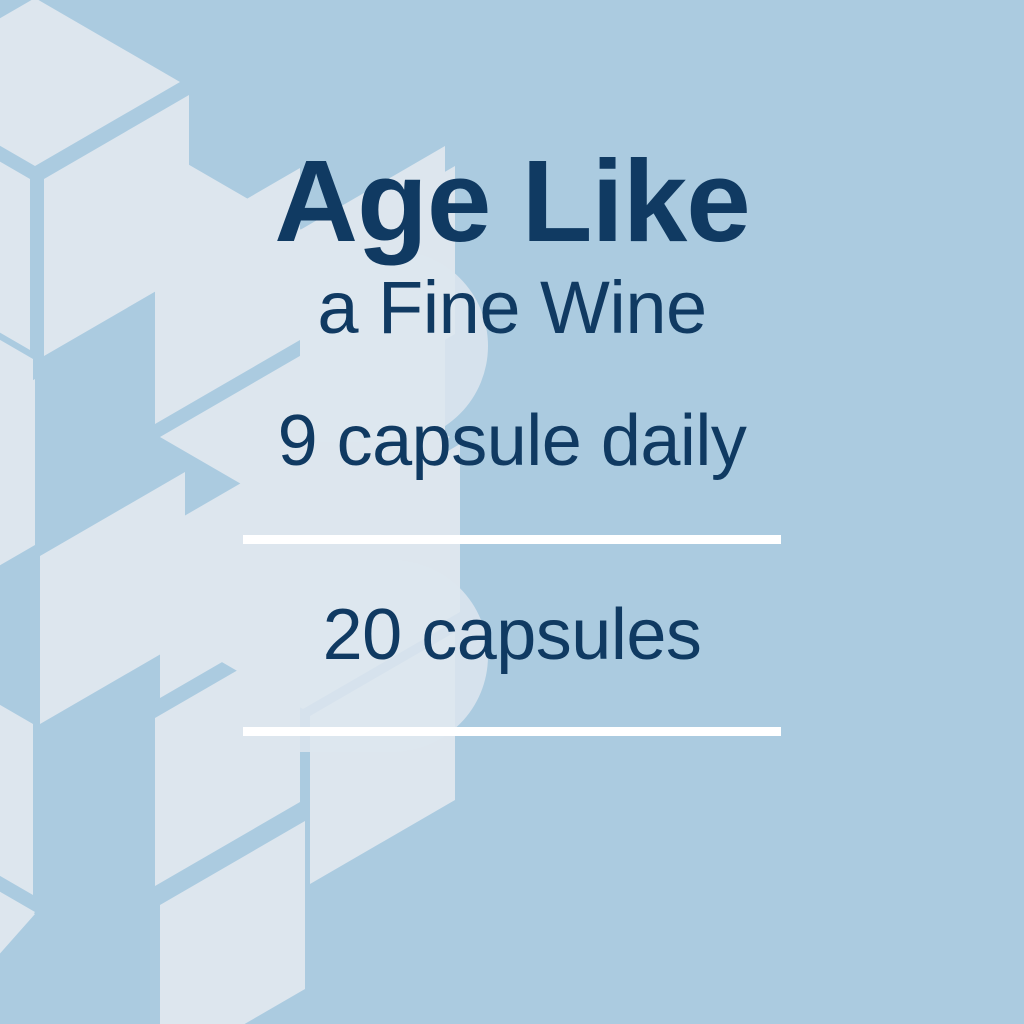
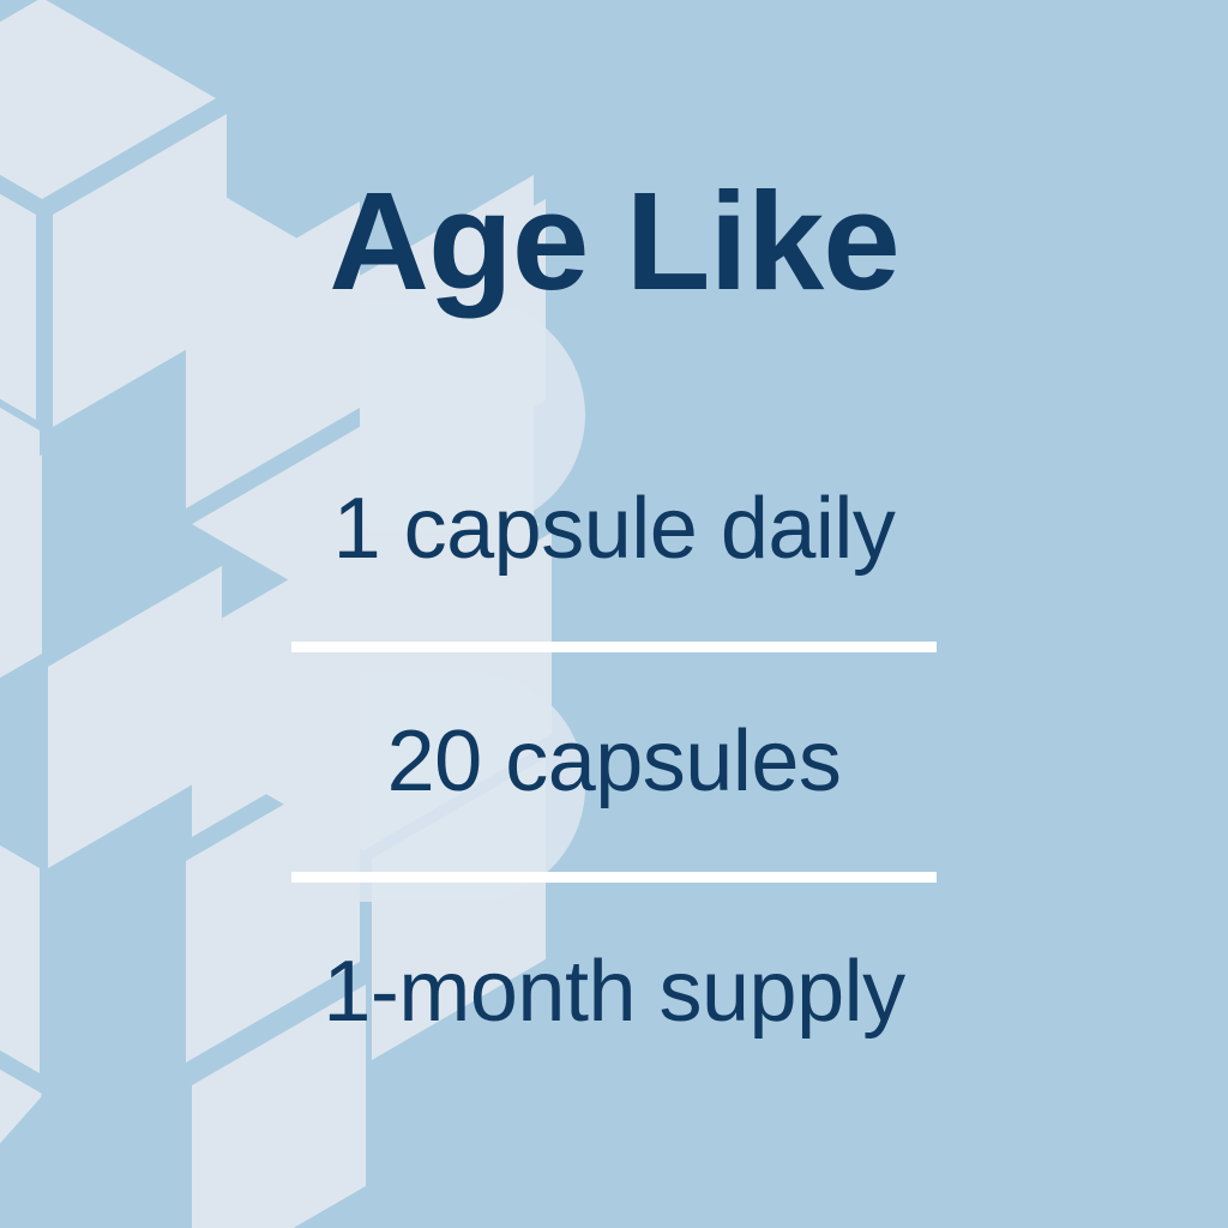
  Age Like
- a Fine Wine
- 9 capsule daily
+ 1 capsule daily
  20 capsules
+ 1-month supply
